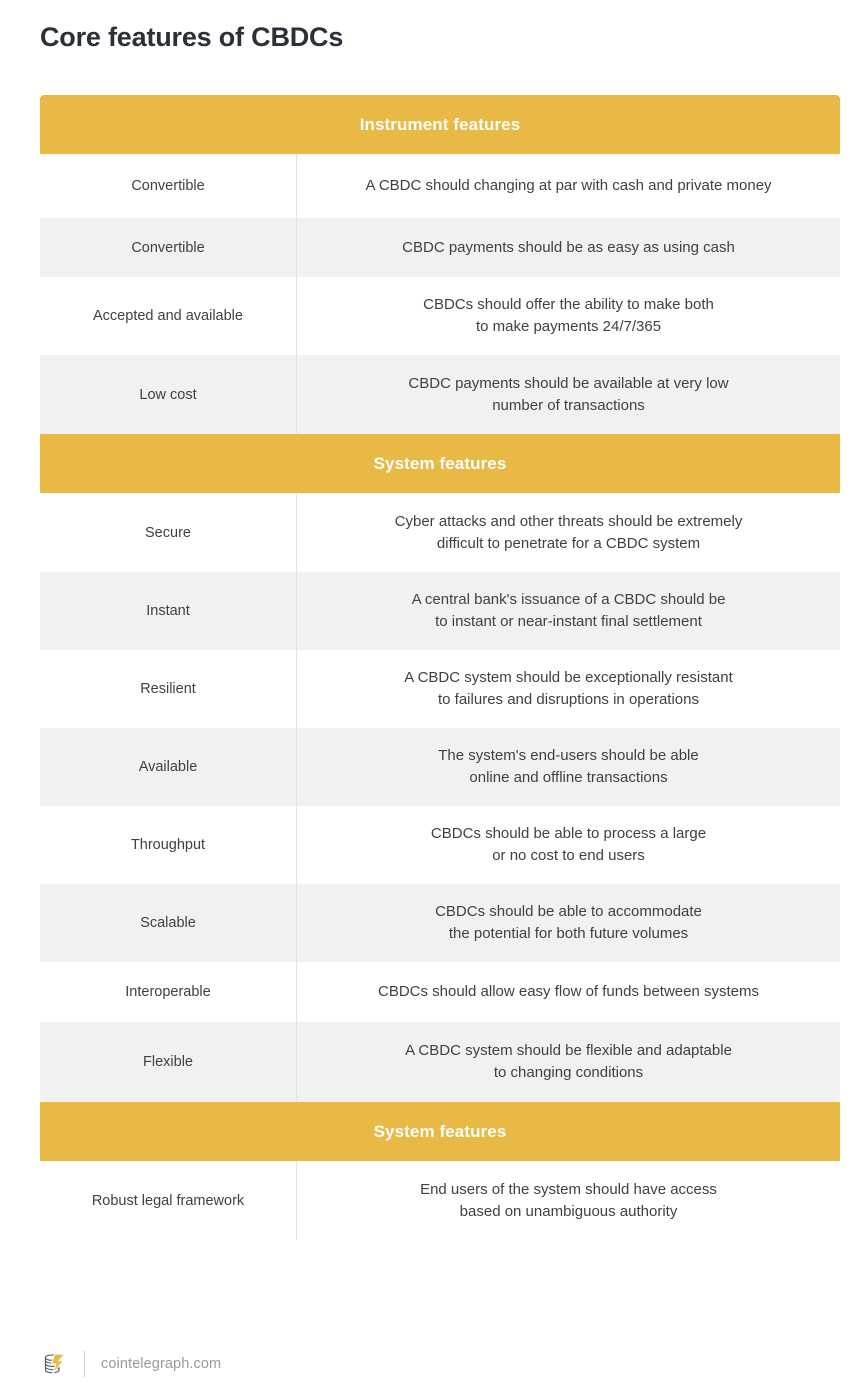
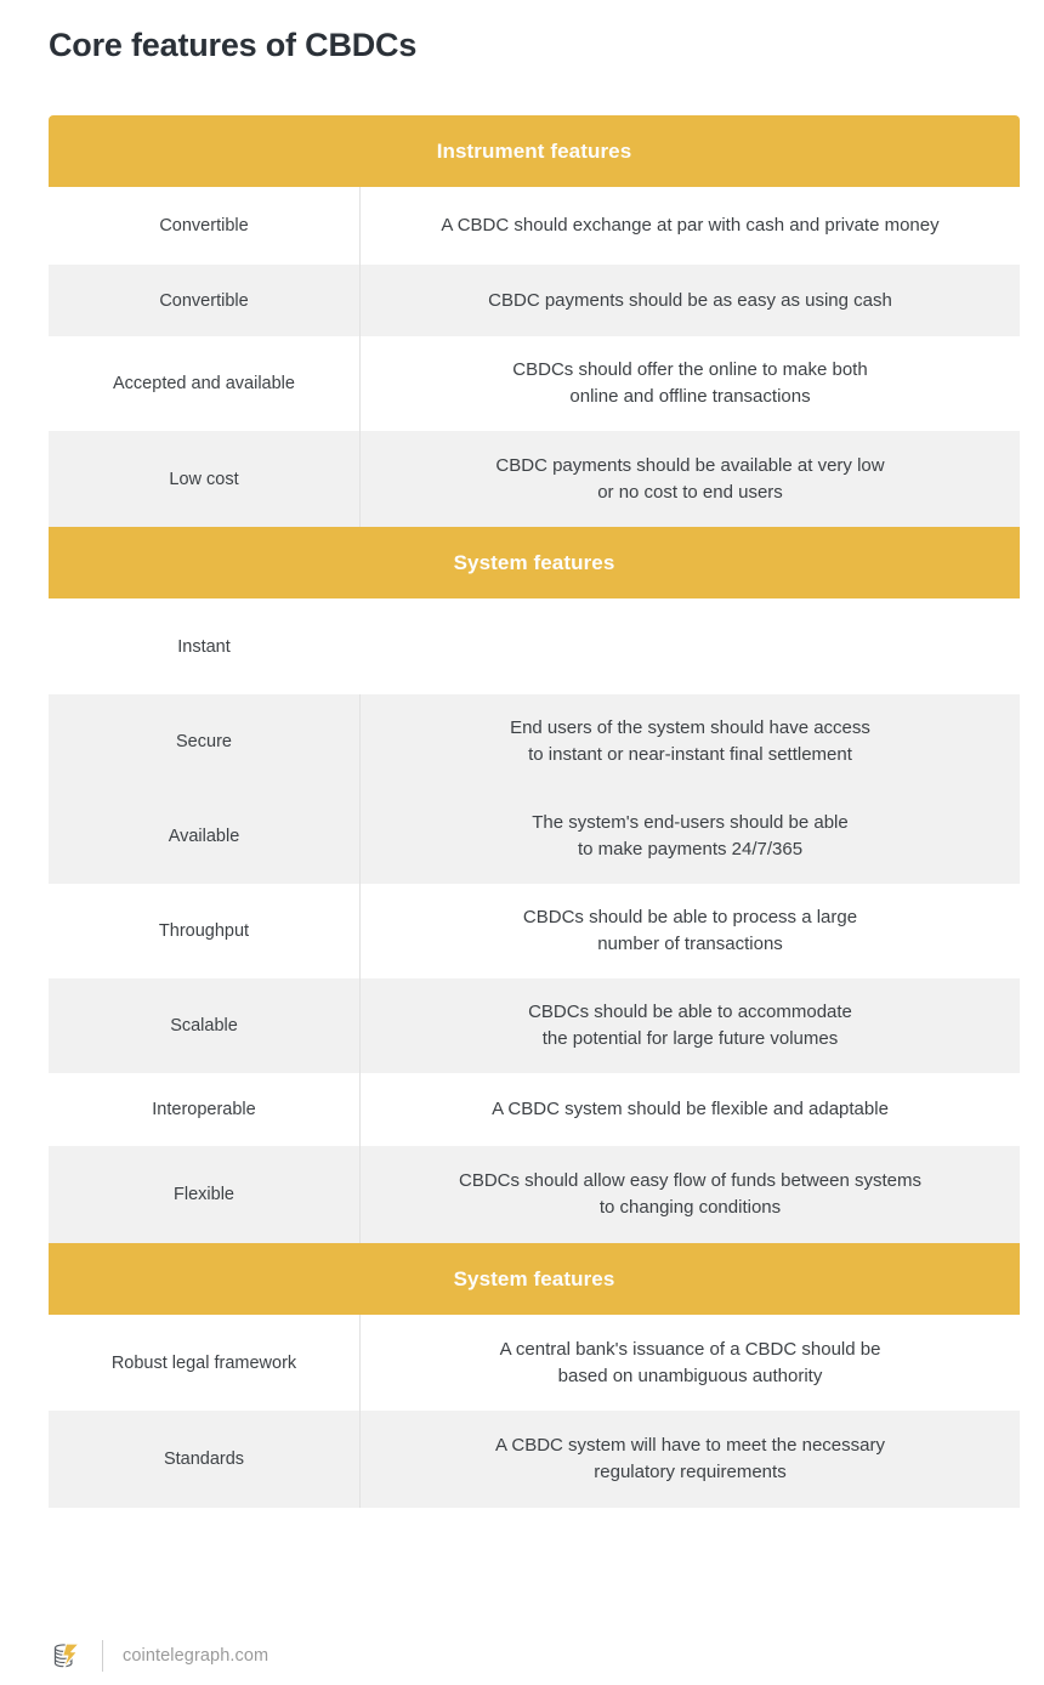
  Core features of CBDCs
  Instrument features
  Convertible
- A CBDC should changing at par with cash and private money
+ A CBDC should exchange at par with cash and private money
  Convertible
  CBDC payments should be as easy as using cash
  Accepted and available
- CBDCs should offer the ability to make both
+ CBDCs should offer the online to make both
- to make payments 24/7/365
+ online and offline transactions
  Low cost
  CBDC payments should be available at very low
- number of transactions
+ or no cost to end users
  System features
- Secure
+ Instant
- Cyber attacks and other threats should be extremely
- difficult to penetrate for a CBDC system
- Instant
+ Secure
- A central bank's issuance of a CBDC should be
+ End users of the system should have access
  to instant or near-instant final settlement
- Resilient
- A CBDC system should be exceptionally resistant
- to failures and disruptions in operations
  Available
  The system's end-users should be able
- online and offline transactions
+ to make payments 24/7/365
  Throughput
  CBDCs should be able to process a large
- or no cost to end users
+ number of transactions
  Scalable
  CBDCs should be able to accommodate
- the potential for both future volumes
+ the potential for large future volumes
  Interoperable
- CBDCs should allow easy flow of funds between systems
+ A CBDC system should be flexible and adaptable
  Flexible
- A CBDC system should be flexible and adaptable
+ CBDCs should allow easy flow of funds between systems
  to changing conditions
  System features
  Robust legal framework
- End users of the system should have access
+ A central bank's issuance of a CBDC should be
  based on unambiguous authority
+ Standards
+ A CBDC system will have to meet the necessary
+ regulatory requirements
  cointelegraph.com
